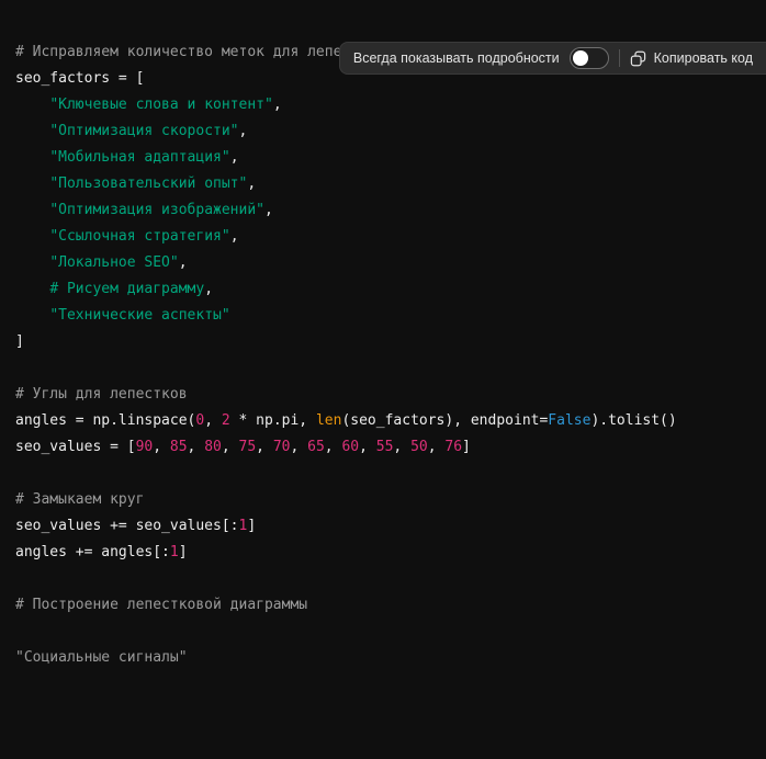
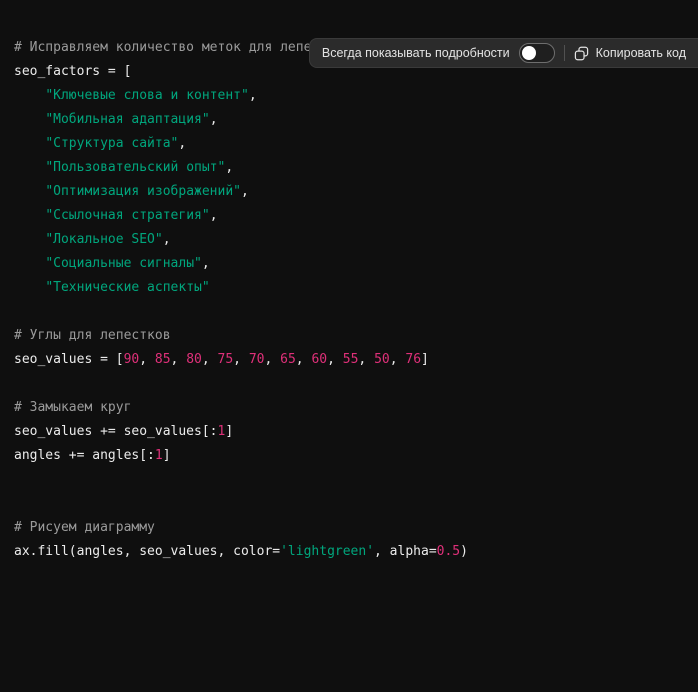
  # Исправляем количество меток для лепе
  seo_factors = [
  "Ключевые слова и контент",
- "Оптимизация скорости",
  "Мобильная адаптация",
+ "Структура сайта",
  "Пользовательский опыт",
  "Оптимизация изображений",
  "Ссылочная стратегия",
  "Локальное SEO",
- # Рисуем диаграмму,
+ "Социальные сигналы",
  "Технические аспекты"
- ]
  # Углы для лепестков
- angles = np.linspace(0, 2 * np.pi, len(seo_factors), endpoint=False).tolist()
  seo_values = [90, 85, 80, 75, 70, 65, 60, 55, 50, 76]
  # Замыкаем круг
  seo_values += seo_values[:1]
  angles += angles[:1]
- # Построение лепестковой диаграммы
- "Социальные сигналы"
+ # Рисуем диаграмму
+ ax.fill(angles, seo_values, color='lightgreen', alpha=0.5)
  Всегда показывать подробности
  Копировать код
